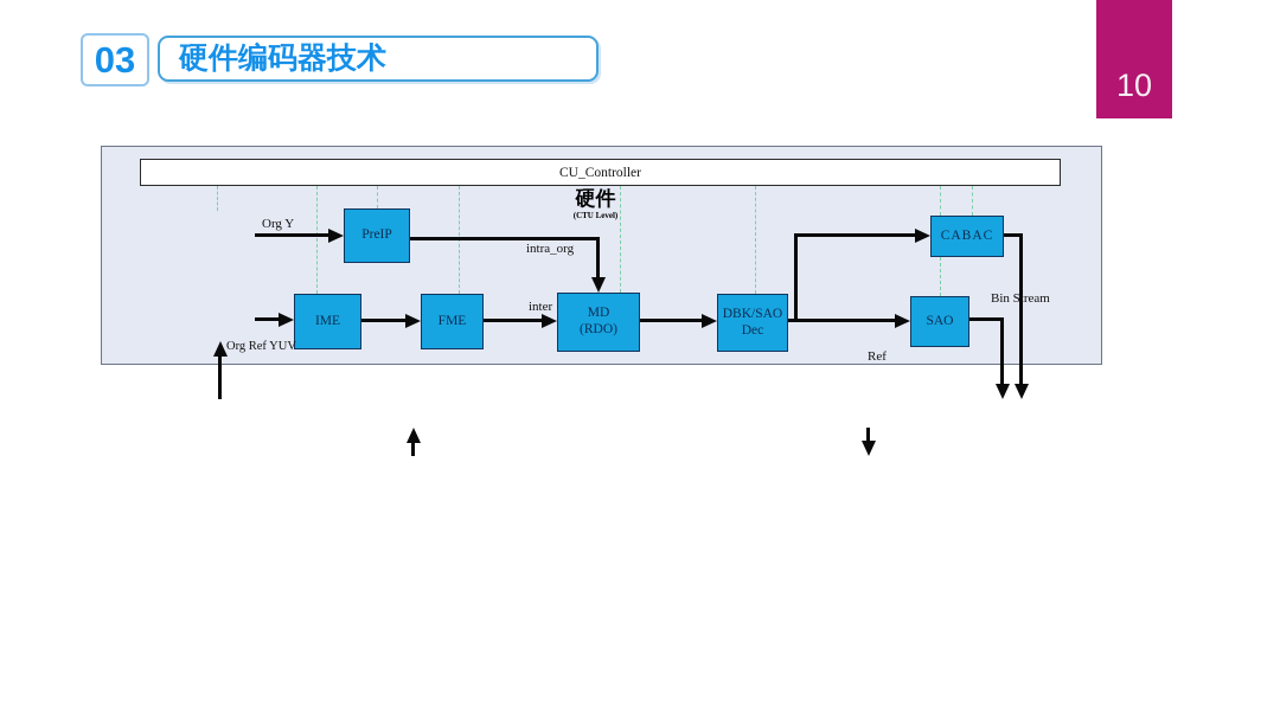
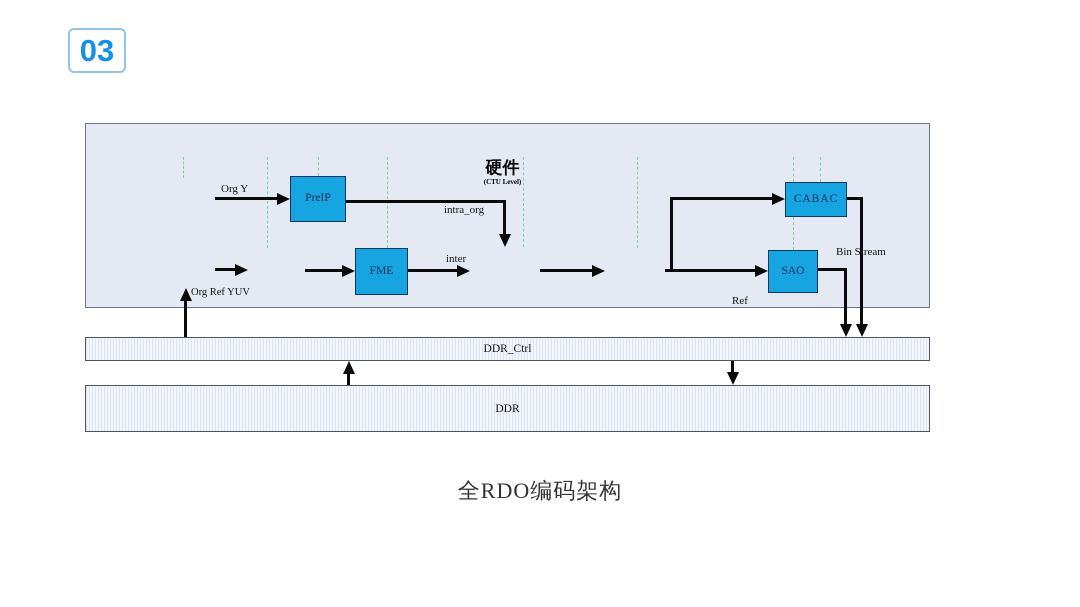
  03
- 硬件编码器技术
- 10
- CU_Controller
  硬件
  (CTU Level)
  PreIP
- IME
  FME
- MD
- (RDO)
- DBK/SAO
- Dec
  SAO
  CABAC
  Org Y
  intra_org
  inter
  Org Ref YUV
  Bin Stream
  Ref
+ DDR_Ctrl
+ DDR
+ 全RDO编码架构
